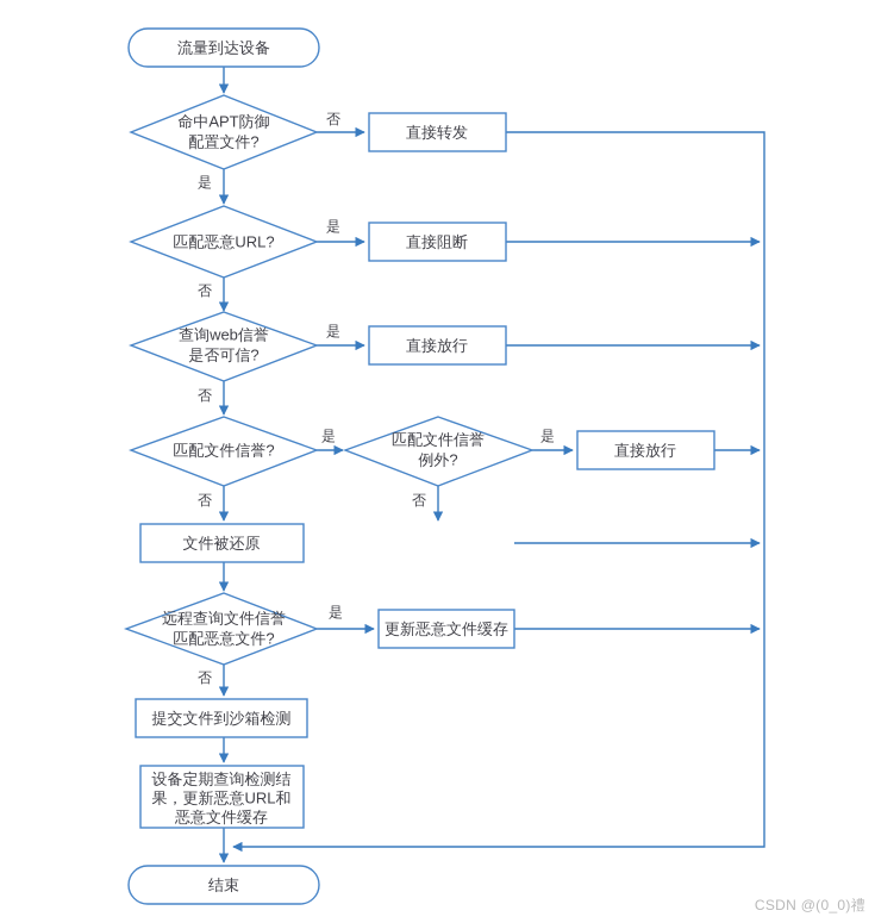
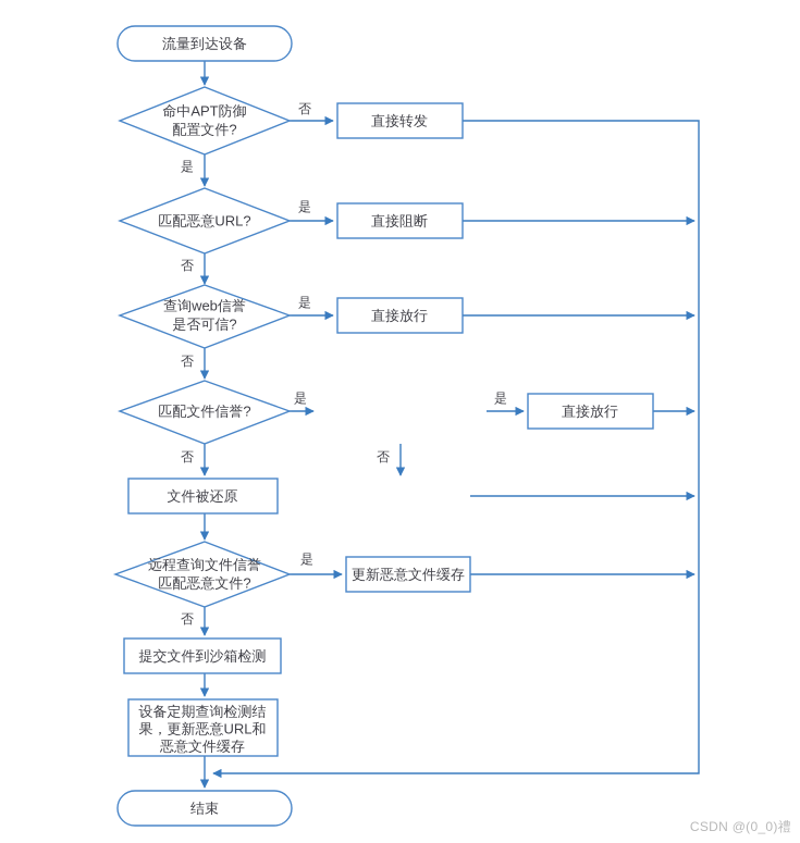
  流量到达设备
  命中APT防御
  配置文件?
  否
  是
  直接转发
  匹配恶意URL?
  是
  否
  直接阻断
  查询web信誉
  是否可信?
  是
  否
  直接放行
  匹配文件信誉?
  是
  否
- 匹配文件信誉
- 例外?
  是
  否
  直接放行
  文件被还原
  远程查询文件信誉
  匹配恶意文件?
  是
  否
  更新恶意文件缓存
  提交文件到沙箱检测
  设备定期查询检测结
  果，更新恶意URL和
  恶意文件缓存
  结束
  CSDN @(0_0)禮
